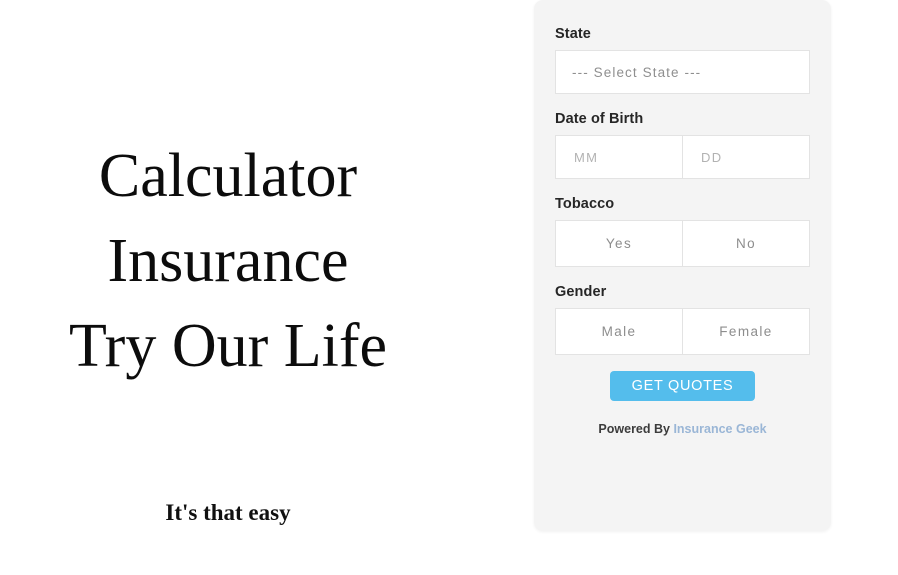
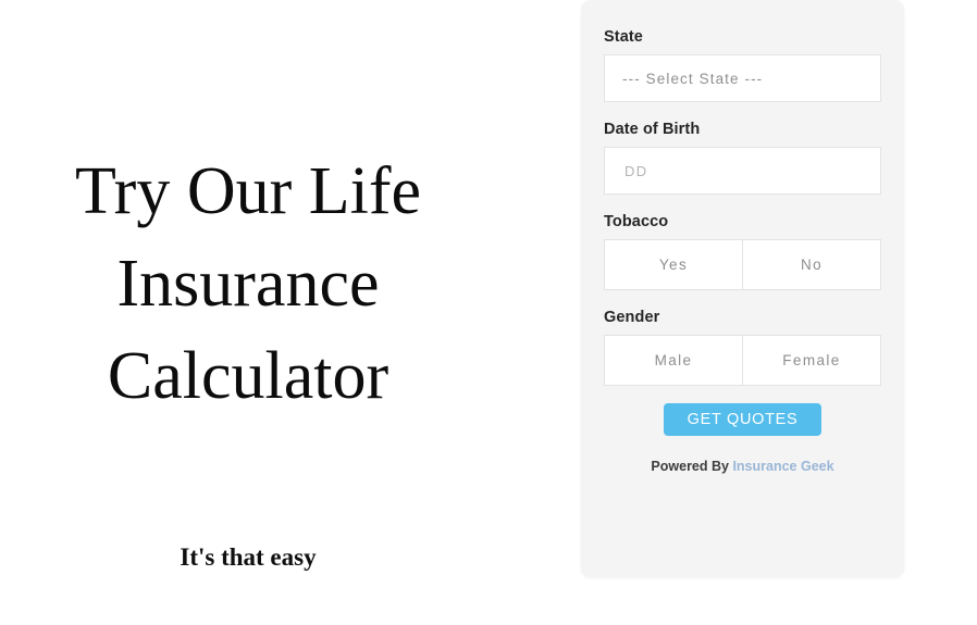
- Calculator
+ Try Our Life
  Insurance
- Try Our Life
+ Calculator
  It's that easy
  State
  --- Select State ---
  Date of Birth
- MM
  DD
  Tobacco
  Yes
  No
  Gender
  Male
  Female
  GET QUOTES
  Powered By Insurance Geek
